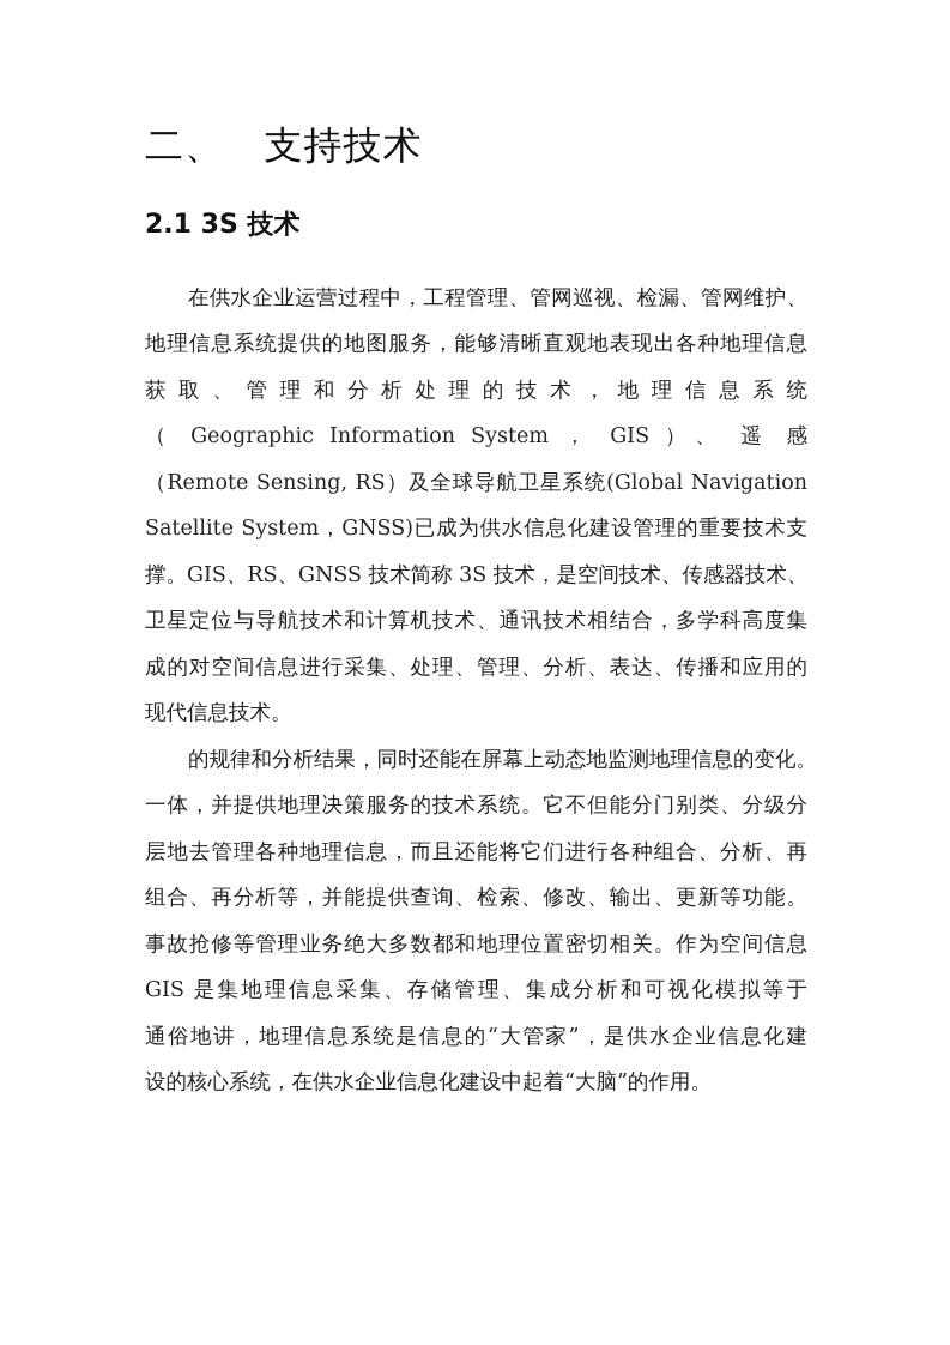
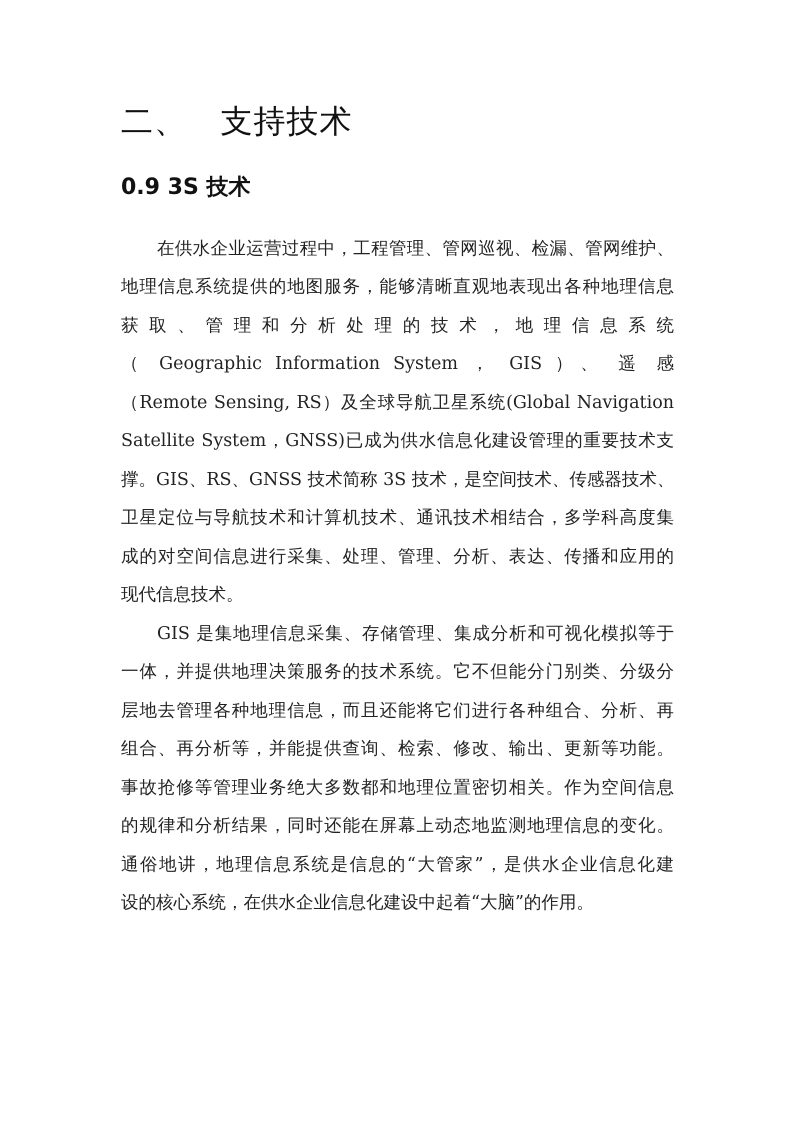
  二、 支持技术
- 2.1 3S 技术
+ 0.9 3S 技术
  在供水企业运营过程中，工程管理、管网巡视、检漏、管网维护、
  地理信息系统提供的地图服务，能够清晰直观地表现出各种地理信息
  获 取 、 管 理 和 分 析 处 理 的 技 术 ， 地 理 信 息 系 统
  （ Geographic Information System ， GIS ）、 遥 感
  （Remote Sensing, RS）及全球导航卫星系统(Global Navigation
  Satellite System，GNSS)已成为供水信息化建设管理的重要技术支
  撑。GIS、RS、GNSS 技术简称 3S 技术，是空间技术、传感器技术、
  卫星定位与导航技术和计算机技术、通讯技术相结合，多学科高度集
  成的对空间信息进行采集、处理、管理、分析、表达、传播和应用的
  现代信息技术。
- 的规律和分析结果，同时还能在屏幕上动态地监测地理信息的变化。
+ GIS 是集地理信息采集、存储管理、集成分析和可视化模拟等于
  一体，并提供地理决策服务的技术系统。它不但能分门别类、分级分
  层地去管理各种地理信息，而且还能将它们进行各种组合、分析、再
  组合、再分析等，并能提供查询、检索、修改、输出、更新等功能。
  事故抢修等管理业务绝大多数都和地理位置密切相关。作为空间信息
- GIS 是集地理信息采集、存储管理、集成分析和可视化模拟等于
+ 的规律和分析结果，同时还能在屏幕上动态地监测地理信息的变化。
  通俗地讲，地理信息系统是信息的“大管家”，是供水企业信息化建
  设的核心系统，在供水企业信息化建设中起着“大脑”的作用。
